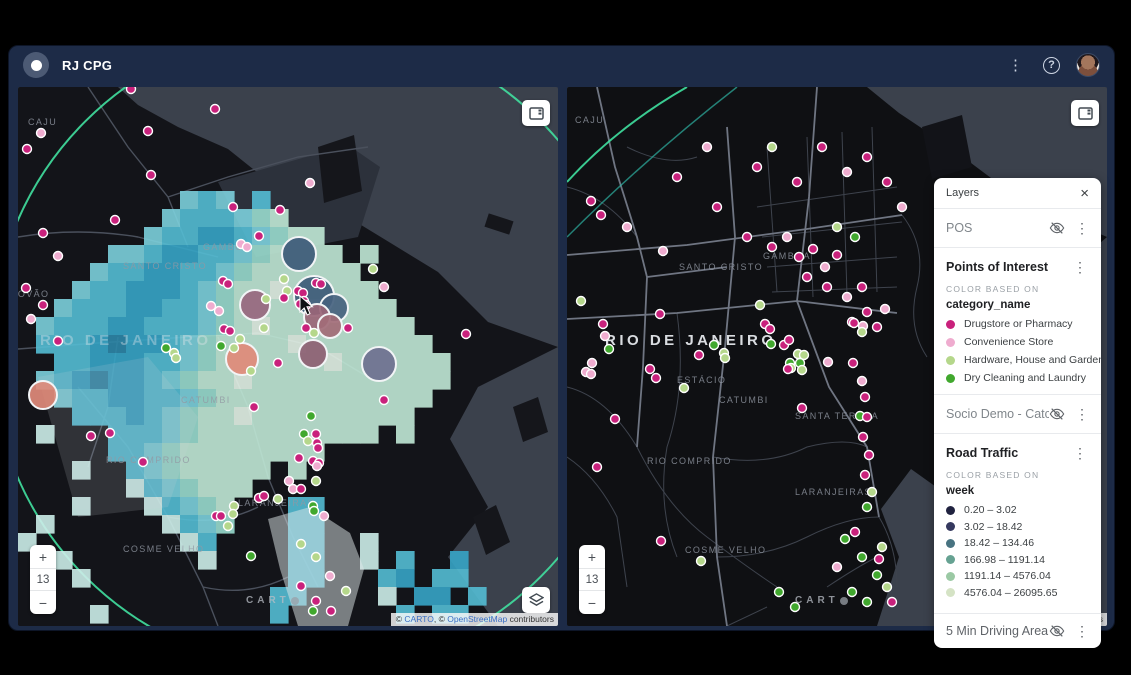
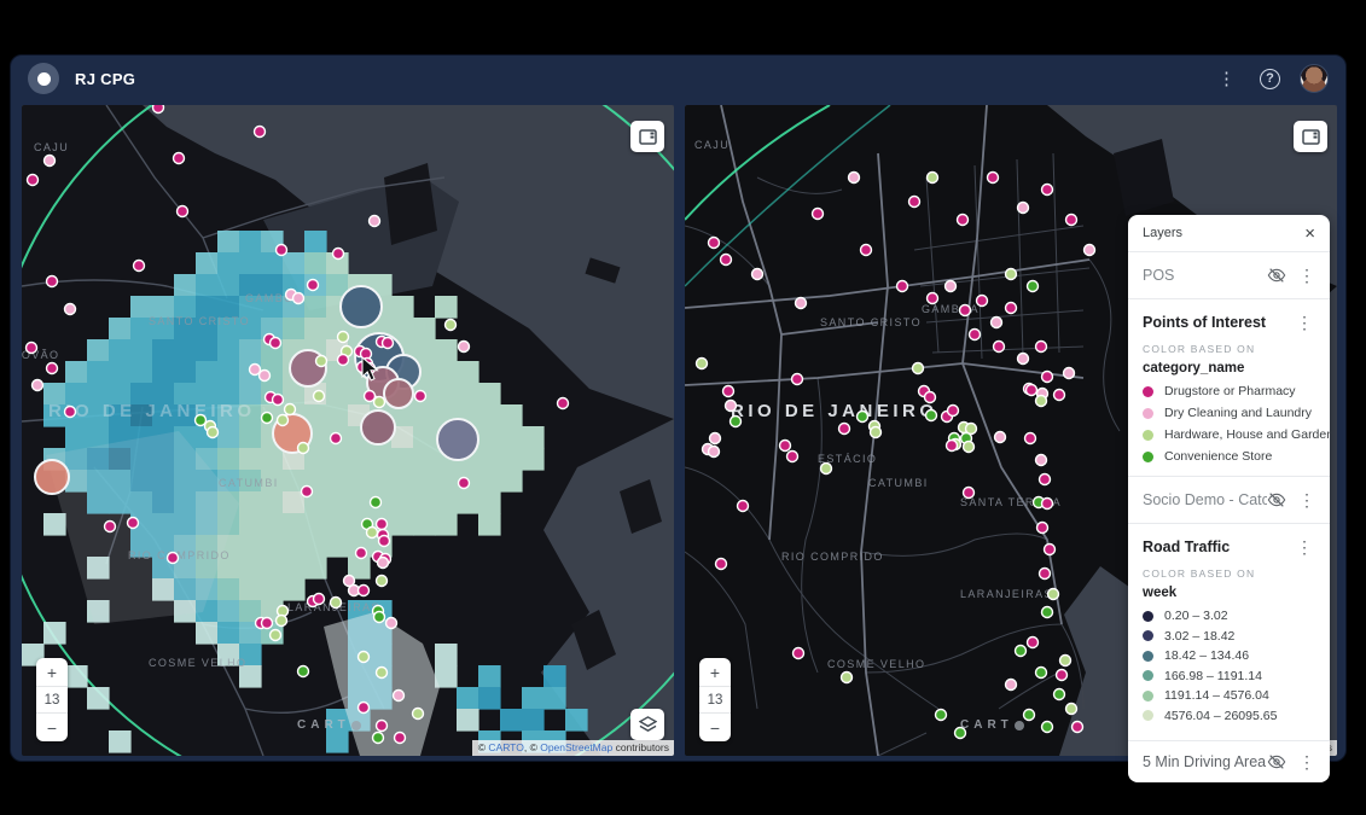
  RJ CPG
  ⋮
  ?
  CAJU
  SANTO CRISTO
  RO DE JANEIRO
  CATUMBI
  RIO CMPRIDO
  LARANEIRA
  COSME VELHO
  +
  13
  −
  CART
  © CARTO, © OpenStreetMap contributors
  CAJU
  SANTO CRISTO
  GAMBA
  RIO DE JANEIR
  ESTÁCIO
  CATUMBI
  SANTA TERA
  RIO COMPRIDO
  LARANJEIRA
  COSME VELHO
  +
  13
  −
  CART
  Layers
  ×
  POS
  ⋮
  Points of Interest
  ⋮
  COLOR BASED ON
  category_name
  Drugstore or Pharmacy
- Convenience Store
+ Dry Cleaning and Laundry
  Hardware, House and Garde
- Dry Cleaning and Laundry
+ Convenience Store
  Socio Demo - Catc
  ⋮
  Road Traffic
  ⋮
  COLOR BASED ON
  week
  0.20 – 3.02
  3.02 – 18.42
  18.42 – 134.46
  166.98 – 1191.14
  1191.14 – 4576.04
  4576.04 – 26095.65
  5 Min Driving Area
  ⋮
